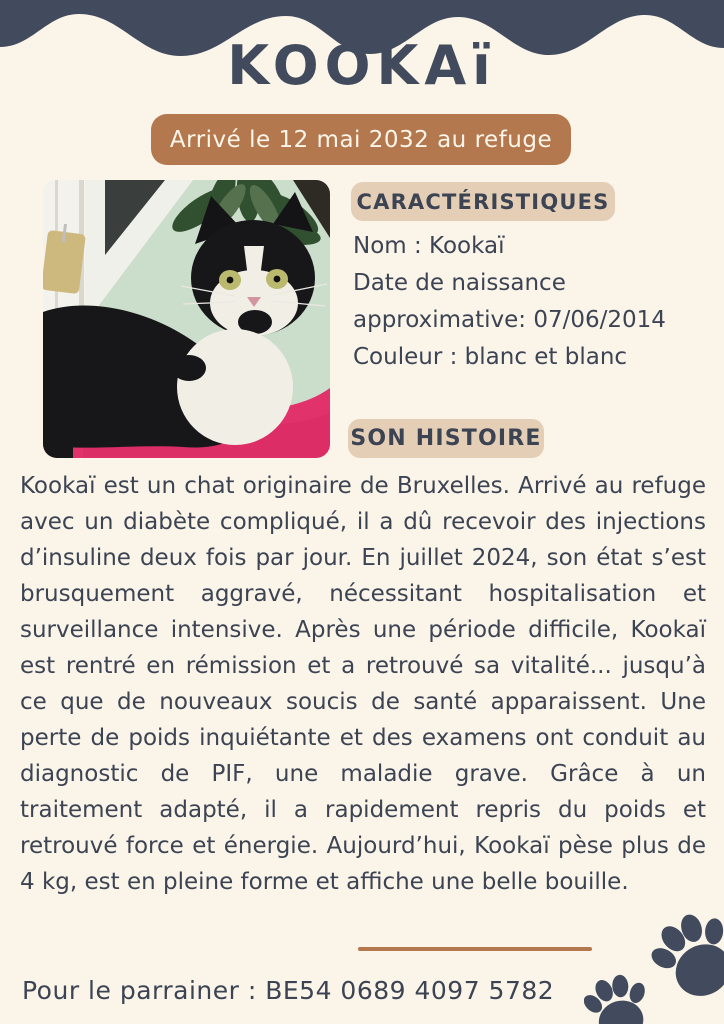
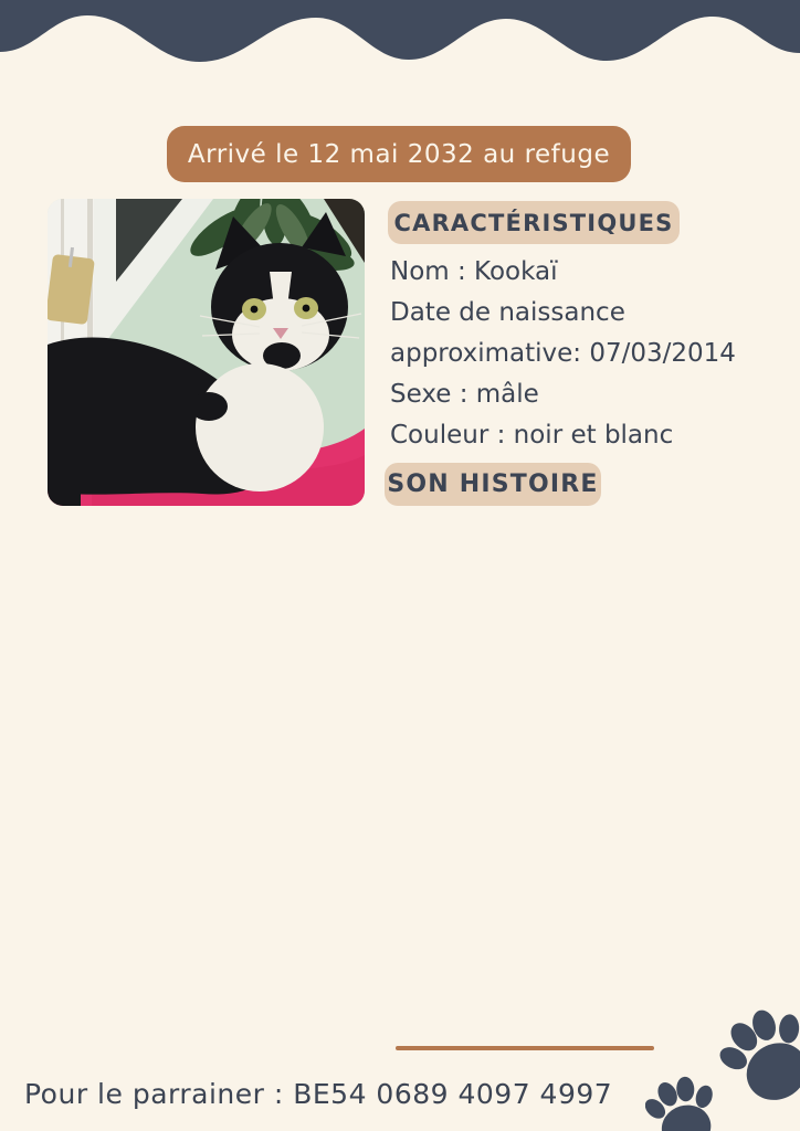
- KOOKAï
  Arrivé le 12 mai 2032 au refuge
  CARACTÉRISTIQUES
  Nom : Kookaï
- Date de naissance approximative: 07/06/2014
+ Date de naissance approximative: 07/03/2014
+ Sexe : mâle
- Couleur : blanc et blanc
+ Couleur : noir et blanc
  SON HISTOIRE
- Kookaï est un chat originaire de Bruxelles. Arrivé au refuge avec un diabète compliqué, il a dû recevoir des injections d’insuline deux fois par jour. En juillet 2024, son état s’est brusquement aggravé, nécessitant hospitalisation et surveillance intensive. Après une période difficile, Kookaï est rentré en rémission et a retrouvé sa vitalité... jusqu’à ce que de nouveaux soucis de santé apparaissent. Une perte de poids inquiétante et des examens ont conduit au diagnostic de PIF, une maladie grave. Grâce à un traitement adapté, il a rapidement repris du poids et retrouvé force et énergie. Aujourd’hui, Kookaï pèse plus de 4 kg, est en pleine forme et affiche une belle bouille.
- Pour le parrainer : BE54 0689 4097 5782
+ Pour le parrainer : BE54 0689 4097 4997
